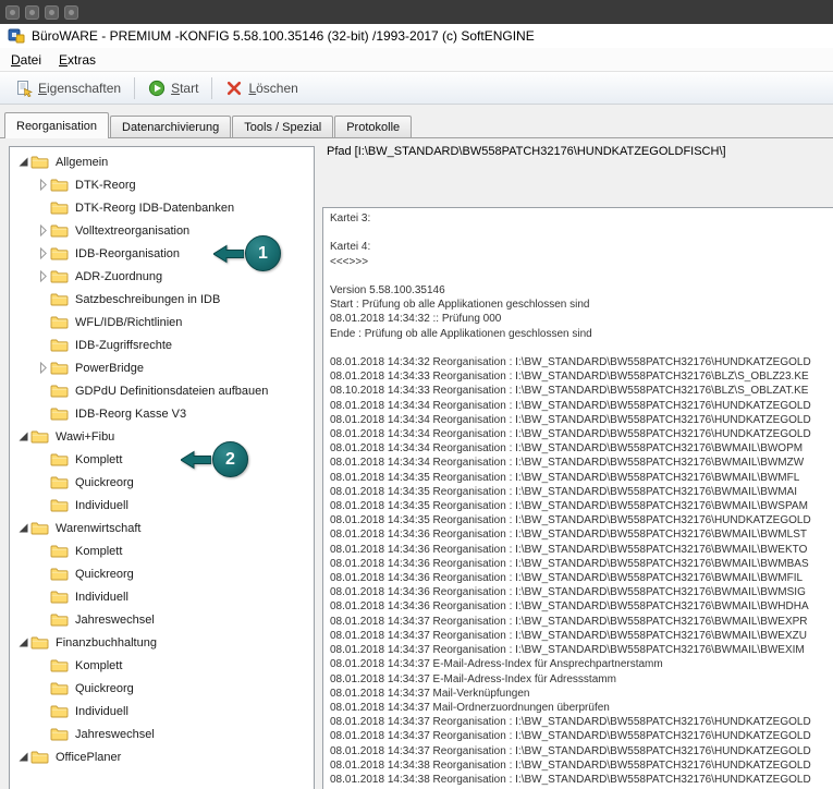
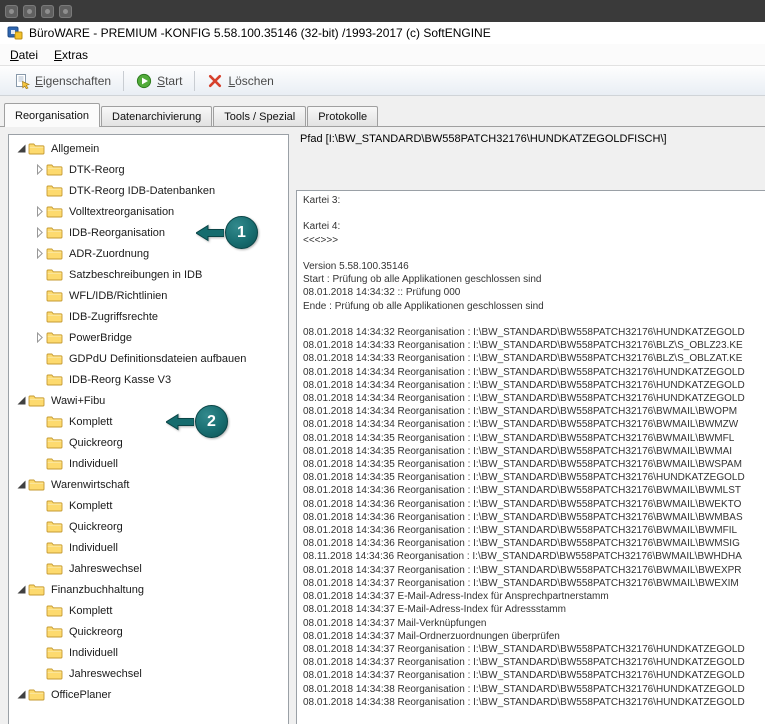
  BüroWARE - PREMIUM -KONFIG 5.58.100.35146 (32-bit) /1993-2017 (c) SoftENGINE
  Datei
  Extras
  Eigenschaften
  Start
  Löschen
  Reorganisation
  Datenarchivierung
  Tools / Spezial
  Protokolle
  Allgemein
  DTK-Reorg
  DTK-Reorg IDB-Datenbanken
  Volltextreorganisation
  IDB-Reorganisation
  ADR-Zuordnung
  Satzbeschreibungen in IDB
  WFL/IDB/Richtlinien
  IDB-Zugriffsrechte
  PowerBridge
  GDPdU Definitionsdateien aufbauen
  IDB-Reorg Kasse V3
  Wawi+Fibu
  Komplett
  Quickreorg
  Individuell
  Warenwirtschaft
  Komplett
  Quickreorg
  Individuell
  Jahreswechsel
  Finanzbuchhaltung
  Komplett
  Quickreorg
  Individuell
  Jahreswechsel
  OfficePlaner
  Pfad [I:\BW_STANDARD\BW558PATCH32176\HUNDKATZEGOLDFISCH\]
  Kartei 3:
  Kartei 4:
  <<<>>>
  Version 5.58.100.35146
  Start : Prüfung ob alle Applikationen geschlossen sind
  08.01.2018 14:34:32 :: Prüfung 000
  Ende : Prüfung ob alle Applikationen geschlossen sind
  08.01.2018 14:34:32 Reorganisation : I:\BW_STANDARD\BW558PATCH32176\HUNDKATZEGOLD
  08.01.2018 14:34:33 Reorganisation : I:\BW_STANDARD\BW558PATCH32176\BLZ\S_OBLZ23.KE
- 08.10.2018 14:34:33 Reorganisation : I:\BW_STANDARD\BW558PATCH32176\BLZ\S_OBLZAT.KE
+ 08.01.2018 14:34:33 Reorganisation : I:\BW_STANDARD\BW558PATCH32176\BLZ\S_OBLZAT.KE
  08.01.2018 14:34:34 Reorganisation : I:\BW_STANDARD\BW558PATCH32176\HUNDKATZEGOLD
  08.01.2018 14:34:34 Reorganisation : I:\BW_STANDARD\BW558PATCH32176\HUNDKATZEGOLD
  08.01.2018 14:34:34 Reorganisation : I:\BW_STANDARD\BW558PATCH32176\HUNDKATZEGOLD
  08.01.2018 14:34:34 Reorganisation : I:\BW_STANDARD\BW558PATCH32176\BWMAIL\BWOPM
  08.01.2018 14:34:34 Reorganisation : I:\BW_STANDARD\BW558PATCH32176\BWMAIL\BWMZW
  08.01.2018 14:34:35 Reorganisation : I:\BW_STANDARD\BW558PATCH32176\BWMAIL\BWMFL
  08.01.2018 14:34:35 Reorganisation : I:\BW_STANDARD\BW558PATCH32176\BWMAIL\BWMAI
  08.01.2018 14:34:35 Reorganisation : I:\BW_STANDARD\BW558PATCH32176\BWMAIL\BWSPAM
  08.01.2018 14:34:35 Reorganisation : I:\BW_STANDARD\BW558PATCH32176\HUNDKATZEGOLD
  08.01.2018 14:34:36 Reorganisation : I:\BW_STANDARD\BW558PATCH32176\BWMAIL\BWMLST
  08.01.2018 14:34:36 Reorganisation : I:\BW_STANDARD\BW558PATCH32176\BWMAIL\BWEKTO
  08.01.2018 14:34:36 Reorganisation : I:\BW_STANDARD\BW558PATCH32176\BWMAIL\BWMBAS
  08.01.2018 14:34:36 Reorganisation : I:\BW_STANDARD\BW558PATCH32176\BWMAIL\BWMFIL
  08.01.2018 14:34:36 Reorganisation : I:\BW_STANDARD\BW558PATCH32176\BWMAIL\BWMSIG
- 08.01.2018 14:34:36 Reorganisation : I:\BW_STANDARD\BW558PATCH32176\BWMAIL\BWHDHA
+ 08.11.2018 14:34:36 Reorganisation : I:\BW_STANDARD\BW558PATCH32176\BWMAIL\BWHDHA
  08.01.2018 14:34:37 Reorganisation : I:\BW_STANDARD\BW558PATCH32176\BWMAIL\BWEXPR
- 08.01.2018 14:34:37 Reorganisation : I:\BW_STANDARD\BW558PATCH32176\BWMAIL\BWEXZU
  08.01.2018 14:34:37 Reorganisation : I:\BW_STANDARD\BW558PATCH32176\BWMAIL\BWEXIM
  08.01.2018 14:34:37 E-Mail-Adress-Index für Ansprechpartnerstamm
  08.01.2018 14:34:37 E-Mail-Adress-Index für Adressstamm
  08.01.2018 14:34:37 Mail-Verknüpfungen
  08.01.2018 14:34:37 Mail-Ordnerzuordnungen überprüfen
  08.01.2018 14:34:37 Reorganisation : I:\BW_STANDARD\BW558PATCH32176\HUNDKATZEGOLD
  08.01.2018 14:34:37 Reorganisation : I:\BW_STANDARD\BW558PATCH32176\HUNDKATZEGOLD
  08.01.2018 14:34:37 Reorganisation : I:\BW_STANDARD\BW558PATCH32176\HUNDKATZEGOLD
  08.01.2018 14:34:38 Reorganisation : I:\BW_STANDARD\BW558PATCH32176\HUNDKATZEGOLD
  08.01.2018 14:34:38 Reorganisation : I:\BW_STANDARD\BW558PATCH32176\HUNDKATZEGOLD
  1
  2
